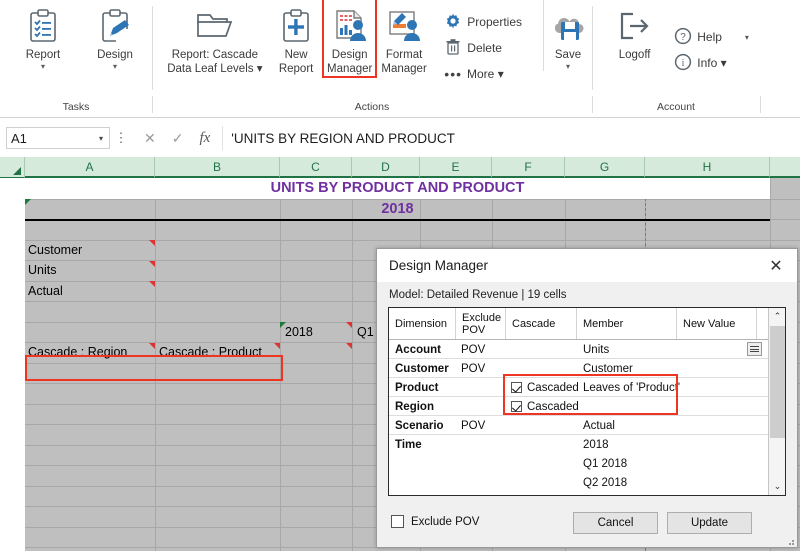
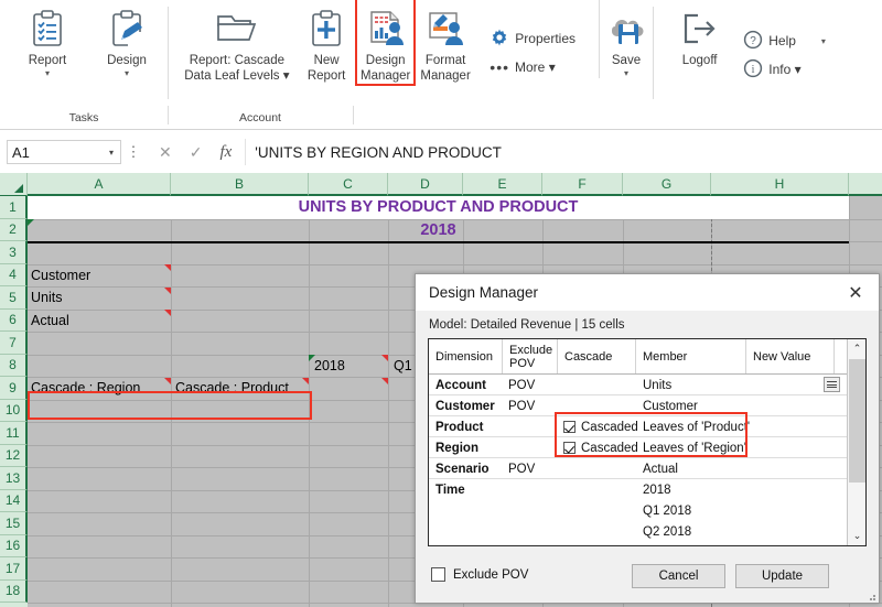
  Report
  ▾
  Design
  ▾
  Report: Cascade
  Data Leaf Levels ▾
  New
  Report
  Design
  Manager
  Format
  Manager
  Properties
- Delete
  •••
  More ▾
  Save
  ▾
  Logoff
  ?
  Help
  ▾
  i
  Info ▾
  Tasks
- Actions
  Account
  A1
  ▾
  ⋮
  ✕
  ✓
  fx
  'UNITS BY REGION AND PRODUCT
  A
  B
  C
  D
  E
  F
  G
  H
+ 1
+ 2
+ 3
+ 4
+ 5
+ 6
+ 7
+ 8
+ 9
+ 10
+ 11
+ 12
+ 13
+ 14
+ 15
+ 16
+ 17
+ 18
  UNITS BY PRODUCT AND PRODUCT
  2018
  Customer
  Units
  Actual
  2018
  Q1
  Cascade : Region
  Cascade : Product
  Design Manager
  ✕
- Model: Detailed Revenue | 19 cells
+ Model: Detailed Revenue | 15 cells
  Dimension
  Exclude POV
  Cascade
  Member
  New Value
  Account
  POV
  Units
  Customer
  POV
  Customer
  Product
  Cascaded
  Leaves of 'Product'
  Region
  Cascaded
+ Leaves of 'Region'
  Scenario
  POV
  Actual
  Time
  2018
  Q1 2018
  Q2 2018
  ⌃
  ⌄
  Exclude POV
  Cancel
  Update
